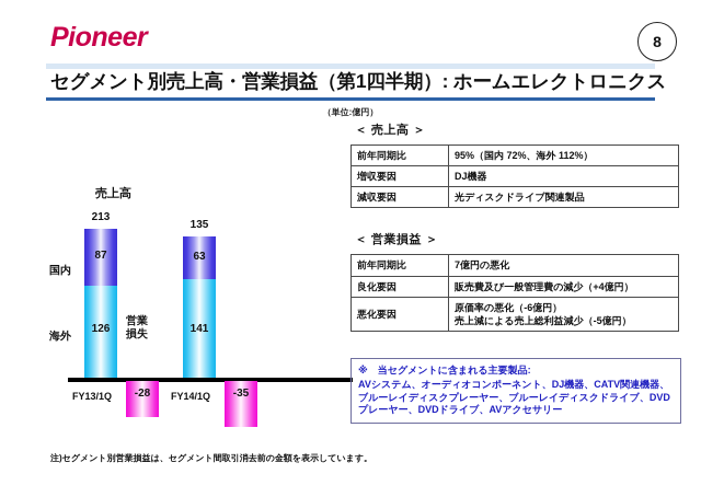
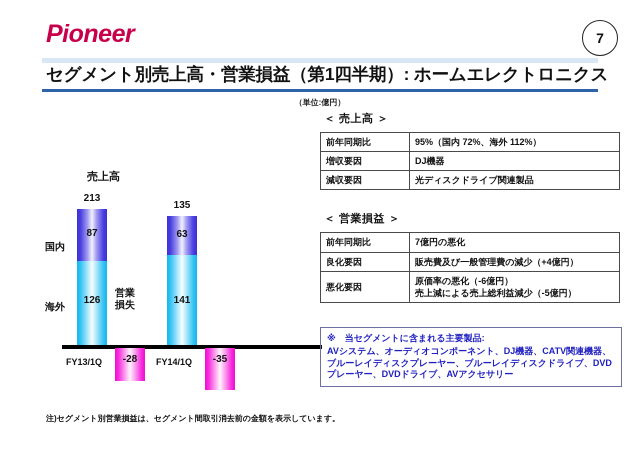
  Pioneer
- 8
+ 7
  セグメント別売上高・営業損益（第1四半期）: ホームエレクトロニクス
  （単位:億円）
  売上高
  213
  135
  国内
  海外
  87
  126
  63
  141
  営業
  損失
  -28
  -35
  FY13/1Q
  FY14/1Q
  ＜ 売上高 ＞
  前年同期比	95%（国内 72%、海外 112%）
  増収要因	DJ機器
  減収要因	光ディスクドライブ関連製品
  ＜ 営業損益 ＞
  前年同期比	7億円の悪化
  良化要因	販売費及び一般管理費の減少（+4億円）
  悪化要因	原価率の悪化（-6億円） 売上減による売上総利益減少（-5億円）
  ※ 当セグメントに含まれる主要製品:
  AVシステム、オーディオコンポーネント、DJ機器、CATV関連機器、ブルーレイディスクプレーヤー、ブルーレイディスクドライブ、DVDプレーヤー、DVDドライブ、AVアクセサリー
  注)セグメント別営業損益は、セグメント間取引消去前の金額を表示しています。
